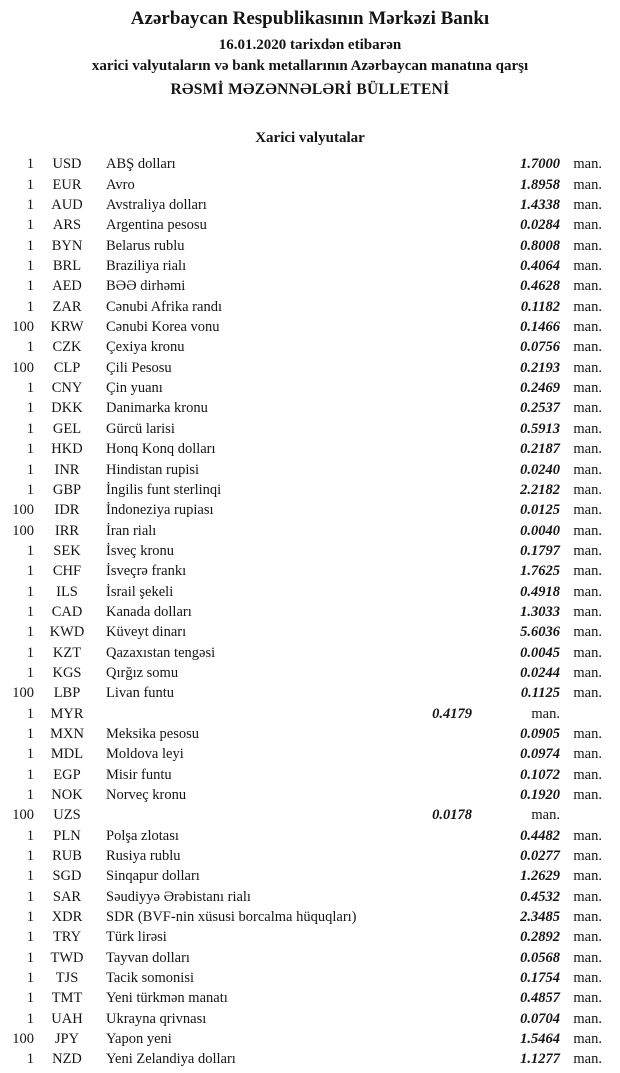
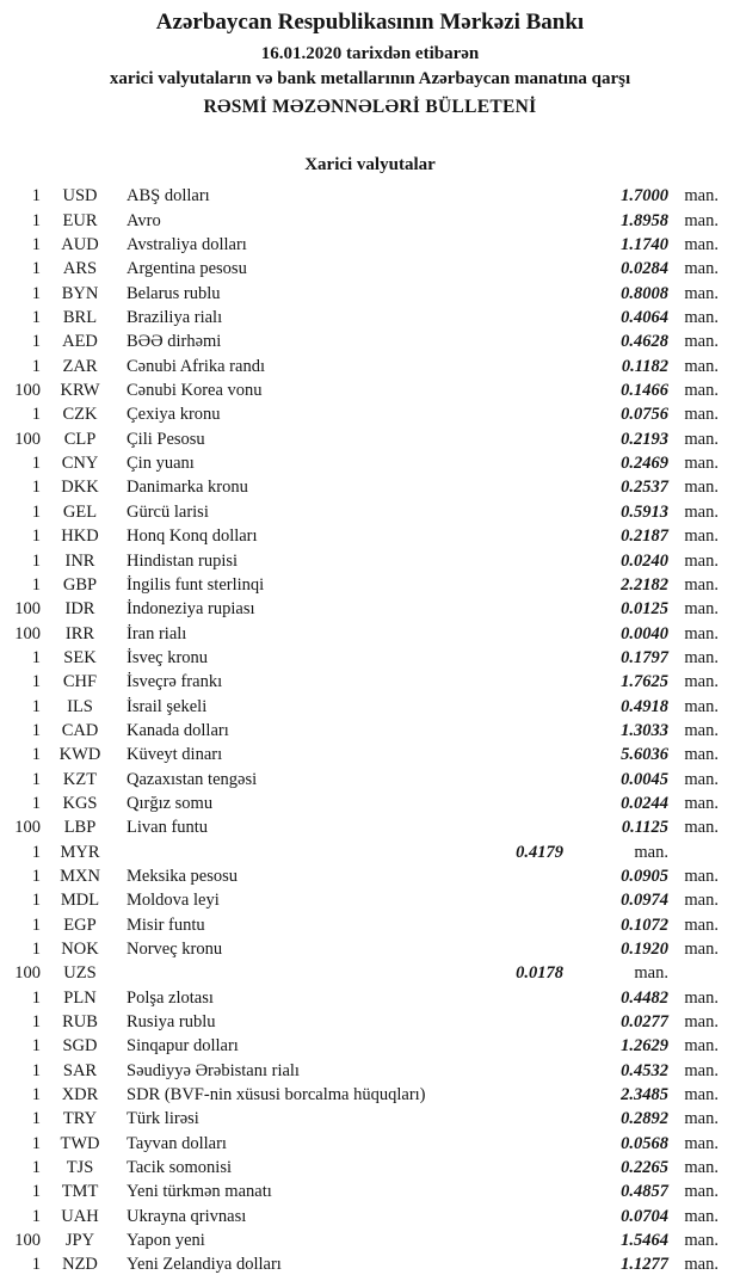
  Azərbaycan Respublikasının Mərkəzi Bankı
  16.01.2020 tarixdən etibarən
  xarici valyutaların və bank metallarının Azərbaycan manatına qarşı
  RƏSMİ MƏZƏNNƏLƏRİ BÜLLETENİ
  Xarici valyutalar
  1
  USD
  ABŞ dolları
  1.7000
  man.
  1
  EUR
  Avro
  1.8958
  man.
  1
  AUD
  Avstraliya dolları
- 1.4338
+ 1.1740
  man.
  1
  ARS
  Argentina pesosu
  0.0284
  man.
  1
  BYN
  Belarus rublu
  0.8008
  man.
  1
  BRL
  Braziliya rialı
  0.4064
  man.
  1
  AED
  BƏƏ dirhəmi
  0.4628
  man.
  1
  ZAR
  Cənubi Afrika randı
  0.1182
  man.
  100
  KRW
  Cənubi Korea vonu
  0.1466
  man.
  1
  CZK
  Çexiya kronu
  0.0756
  man.
  100
  CLP
  Çili Pesosu
  0.2193
  man.
  1
  CNY
  Çin yuanı
  0.2469
  man.
  1
  DKK
  Danimarka kronu
  0.2537
  man.
  1
  GEL
  Gürcü larisi
  0.5913
  man.
  1
  HKD
  Honq Konq dolları
  0.2187
  man.
  1
  INR
  Hindistan rupisi
  0.0240
  man.
  1
  GBP
  İngilis funt sterlinqi
  2.2182
  man.
  100
  IDR
  İndoneziya rupiası
  0.0125
  man.
  100
  IRR
  İran rialı
  0.0040
  man.
  1
  SEK
  İsveç kronu
  0.1797
  man.
  1
  CHF
  İsveçrə frankı
  1.7625
  man.
  1
  ILS
  İsrail şekeli
  0.4918
  man.
  1
  CAD
  Kanada dolları
  1.3033
  man.
  1
  KWD
  Küveyt dinarı
  5.6036
  man.
  1
  KZT
  Qazaxıstan tengəsi
  0.0045
  man.
  1
  KGS
  Qırğız somu
  0.0244
  man.
  100
  LBP
  Livan funtu
  0.1125
  man.
  1
  MYR
  0.4179
  man.
  1
  MXN
  Meksika pesosu
  0.0905
  man.
  1
  MDL
  Moldova leyi
  0.0974
  man.
  1
  EGP
  Misir funtu
  0.1072
  man.
  1
  NOK
  Norveç kronu
  0.1920
  man.
  100
  UZS
  0.0178
  man.
  1
  PLN
  Polşa zlotası
  0.4482
  man.
  1
  RUB
  Rusiya rublu
  0.0277
  man.
  1
  SGD
  Sinqapur dolları
  1.2629
  man.
  1
  SAR
  Səudiyyə Ərəbistanı rialı
  0.4532
  man.
  1
  XDR
  SDR (BVF-nin xüsusi borcalma hüquqları)
  2.3485
  man.
  1
  TRY
  Türk lirəsi
  0.2892
  man.
  1
  TWD
  Tayvan dolları
  0.0568
  man.
  1
  TJS
  Tacik somonisi
- 0.1754
+ 0.2265
  man.
  1
  TMT
  Yeni türkmən manatı
  0.4857
  man.
  1
  UAH
  Ukrayna qrivnası
  0.0704
  man.
  100
  JPY
  Yapon yeni
  1.5464
  man.
  1
  NZD
  Yeni Zelandiya dolları
  1.1277
  man.
